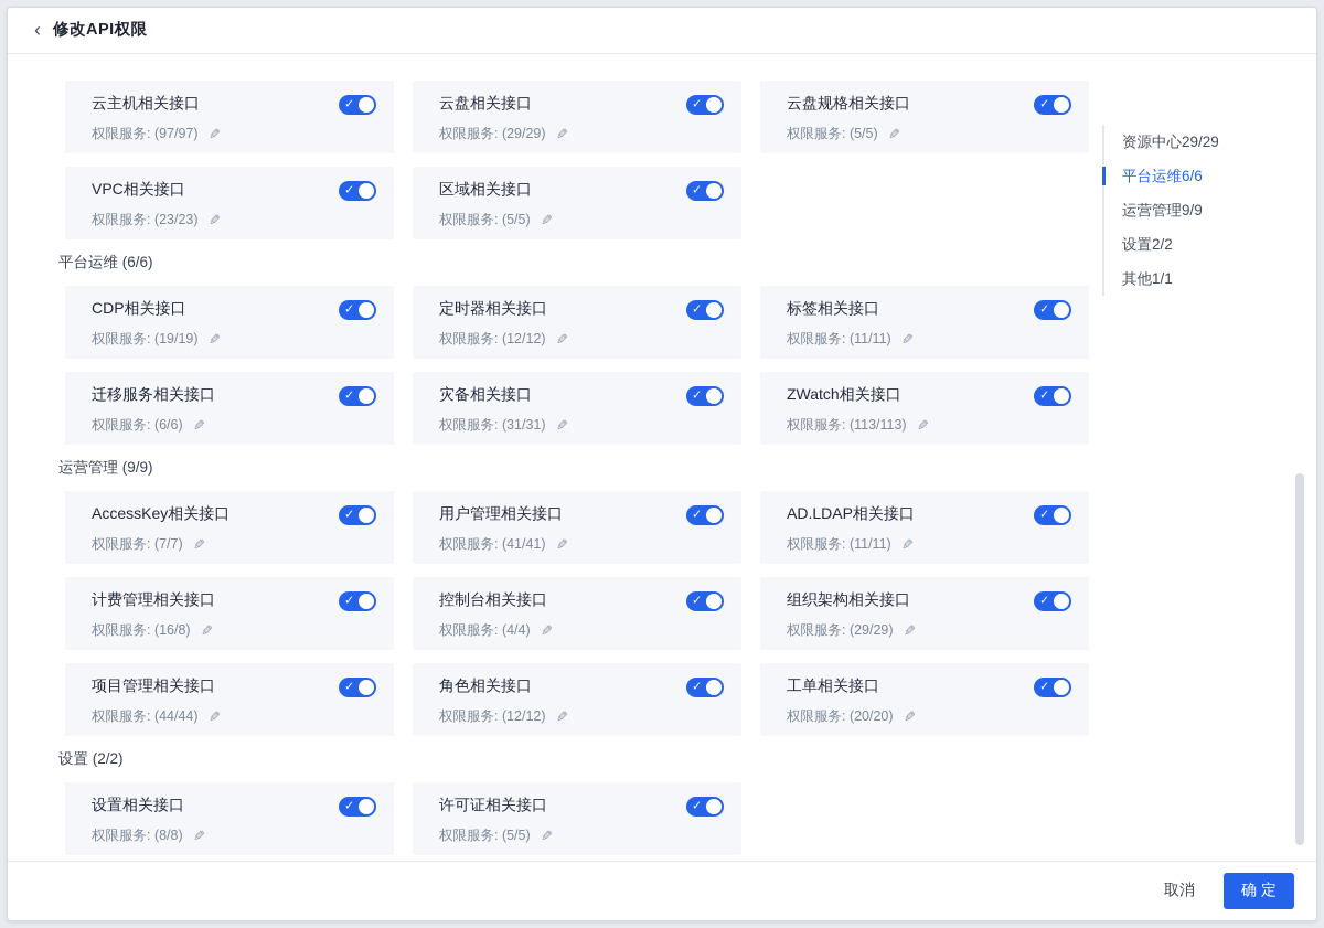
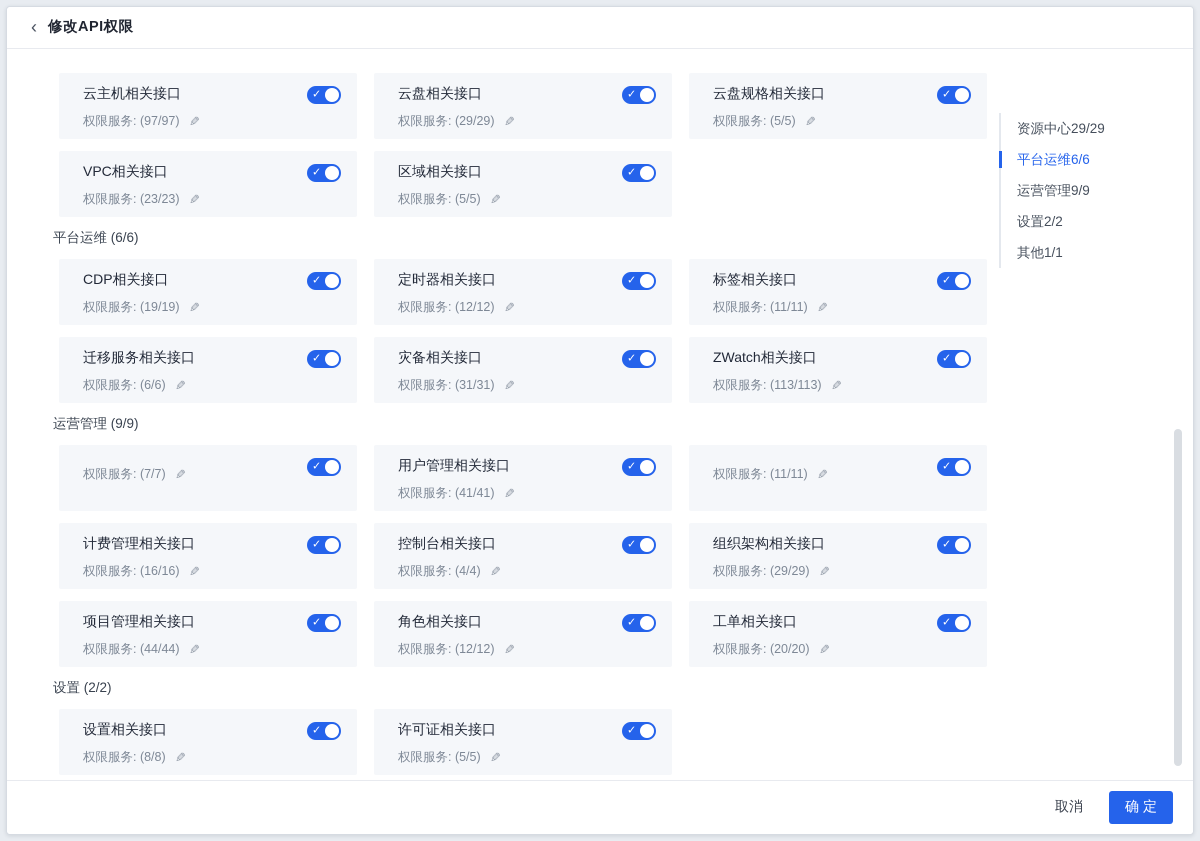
  ‹
  修改API权限
  云主机相关接口
  ✓
  权限服务: (97/97)
  云盘相关接口
  ✓
  权限服务: (29/29)
  云盘规格相关接口
  ✓
  权限服务: (5/5)
  VPC相关接口
  ✓
  权限服务: (23/23)
  区域相关接口
  ✓
  权限服务: (5/5)
  平台运维 (6/6)
  CDP相关接口
  ✓
  权限服务: (19/19)
  定时器相关接口
  ✓
  权限服务: (12/12)
  标签相关接口
  ✓
  权限服务: (11/11)
  迁移服务相关接口
  ✓
  权限服务: (6/6)
  灾备相关接口
  ✓
  权限服务: (31/31)
  ZWatch相关接口
  ✓
  权限服务: (113/113)
  运营管理 (9/9)
- AccessKey相关接口
  ✓
  权限服务: (7/7)
  用户管理相关接口
  ✓
  权限服务: (41/41)
- AD.LDAP相关接口
  ✓
  权限服务: (11/11)
  计费管理相关接口
  ✓
- 权限服务: (16/8)
+ 权限服务: (16/16)
  控制台相关接口
  ✓
  权限服务: (4/4)
  组织架构相关接口
  ✓
  权限服务: (29/29)
  项目管理相关接口
  ✓
  权限服务: (44/44)
  角色相关接口
  ✓
  权限服务: (12/12)
  工单相关接口
  ✓
  权限服务: (20/20)
  设置 (2/2)
  设置相关接口
  ✓
  权限服务: (8/8)
  许可证相关接口
  ✓
  权限服务: (5/5)
  资源中心29/29
  平台运维6/6
  运营管理9/9
  设置2/2
  其他1/1
  取消
  确定
